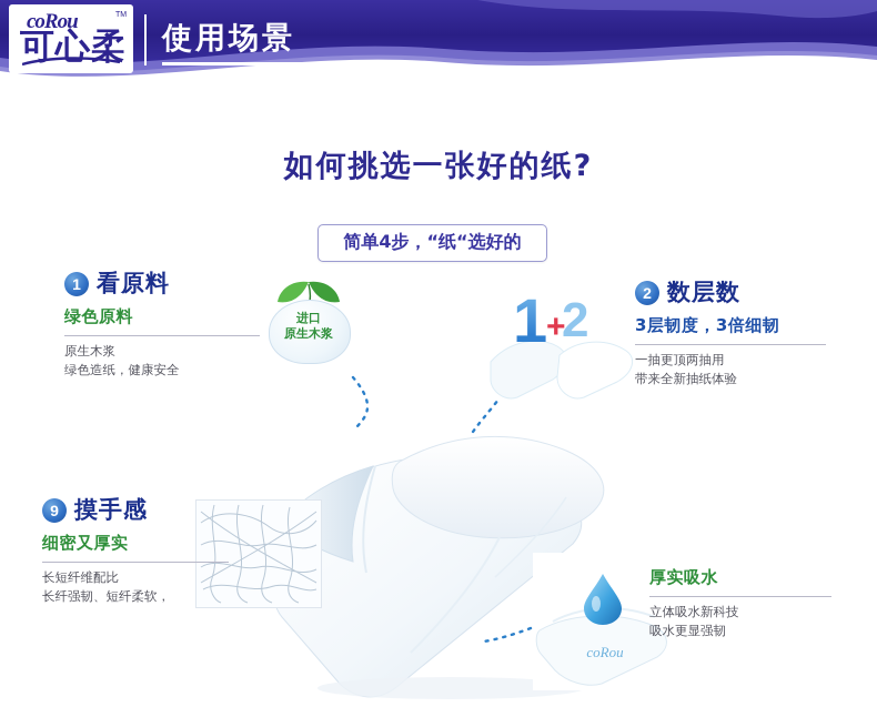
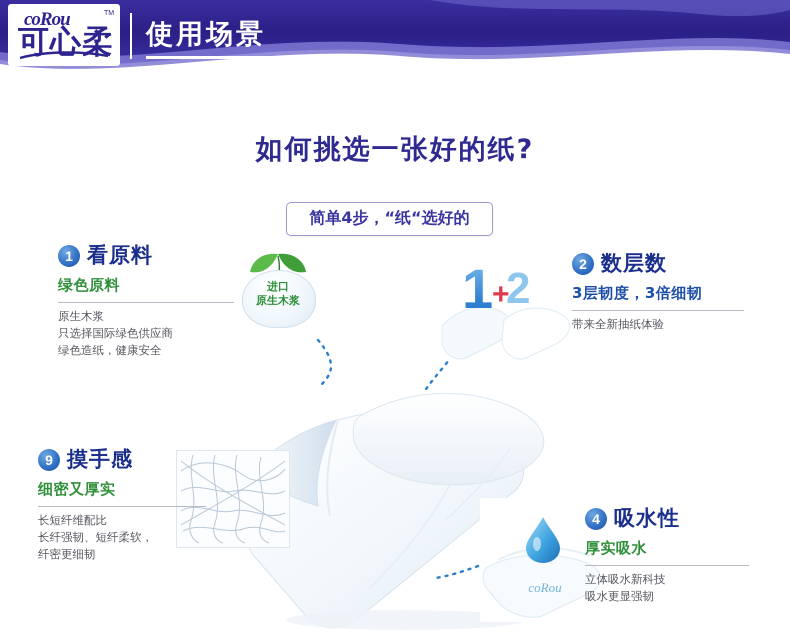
  coRou
  可心柔
  使用场景
  如何挑选一张好的纸?
  简单4步，“纸“选好的
  进口
  原生木浆
  1
  2
  +
  coRou
  1
  看原料
  绿色原料
  原生木浆
+ 只选择国际绿色供应商
  绿色造纸，健康安全
  2
  数层数
  3层韧度，3倍细韧
- 一抽更顶两抽用
  带来全新抽纸体验
  9
  摸手感
  细密又厚实
  长短纤维配比
  长纤强韧、短纤柔软，
+ 纤密更细韧
+ 4
+ 吸水性
  厚实吸水
  立体吸水新科技
  吸水更显强韧
